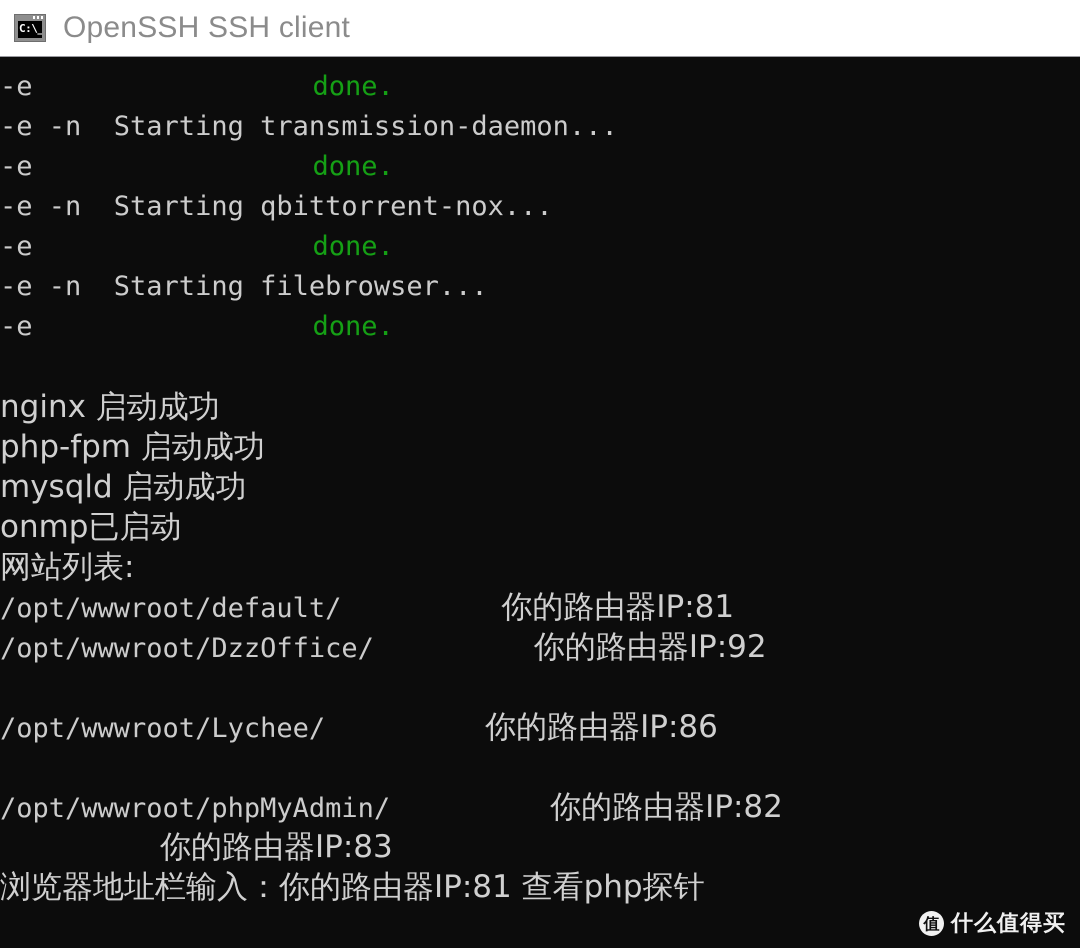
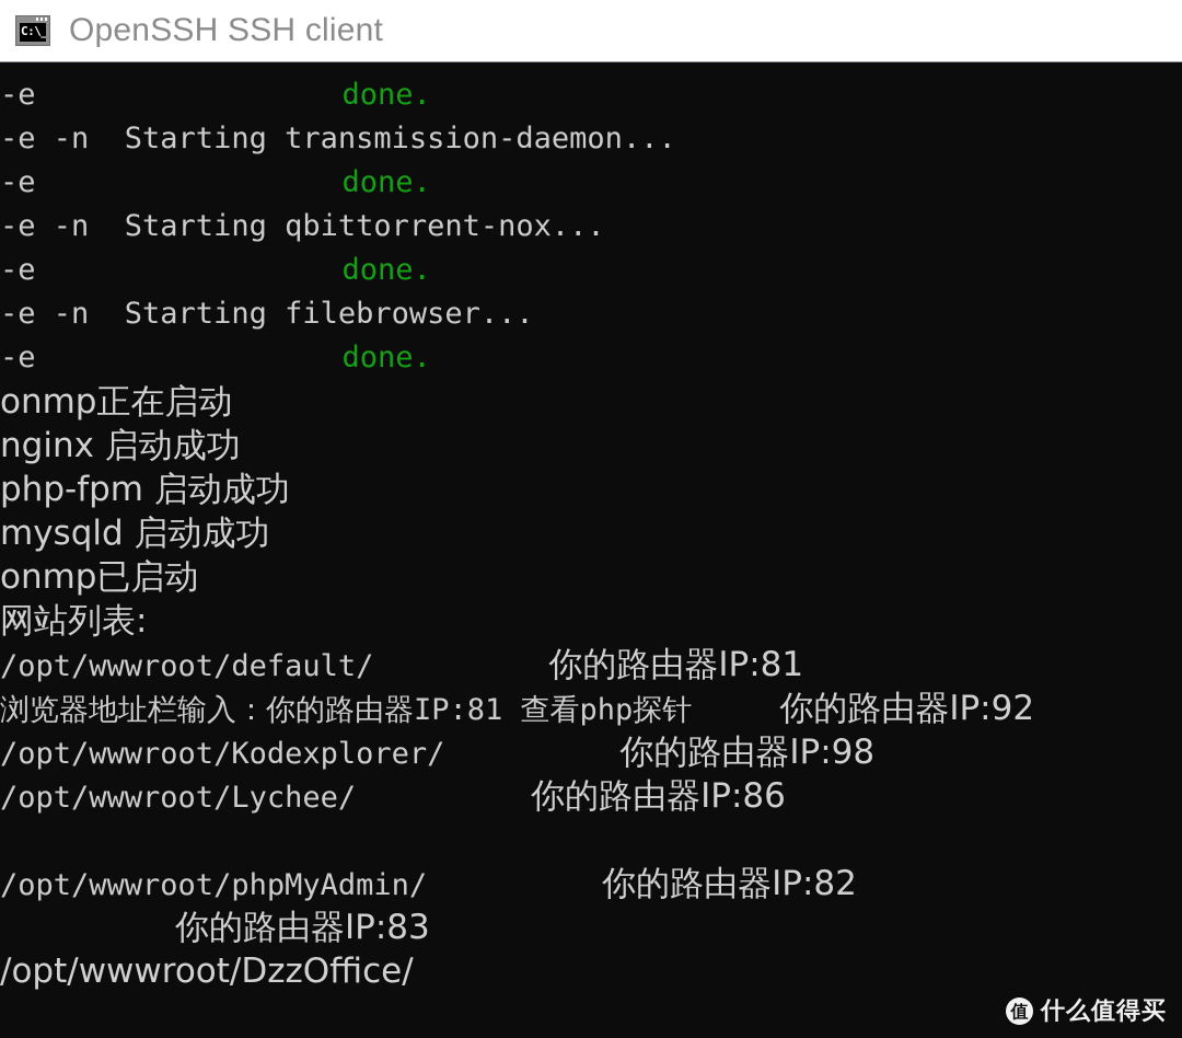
  C:\_
  OpenSSH SSH client
  -e done.
  -e -n Starting transmission-daemon...
  -e done.
  -e -n Starting qbittorrent-nox...
  -e done.
  -e -n Starting filebrowser...
  -e done.
+ onmp正在启动
  nginx 启动成功
  php-fpm 启动成功
  mysqld 启动成功
  onmp已启动
  网站列表:
  /opt/wwwroot/default/ 你的路由器IP:81
- /opt/wwwroot/DzzOffice/ 你的路由器IP:92
+ 浏览器地址栏输入：你的路由器IP:81 查看php探针 你的路由器IP:92
+ /opt/wwwroot/Kodexplorer/ 你的路由器IP:98
  /opt/wwwroot/Lychee/ 你的路由器IP:86
  /opt/wwwroot/phpMyAdmin/ 你的路由器IP:82
  你的路由器IP:83
- 浏览器地址栏输入：你的路由器IP:81 查看php探针
+ /opt/wwwroot/DzzOffice/
  值
  什么值得买
